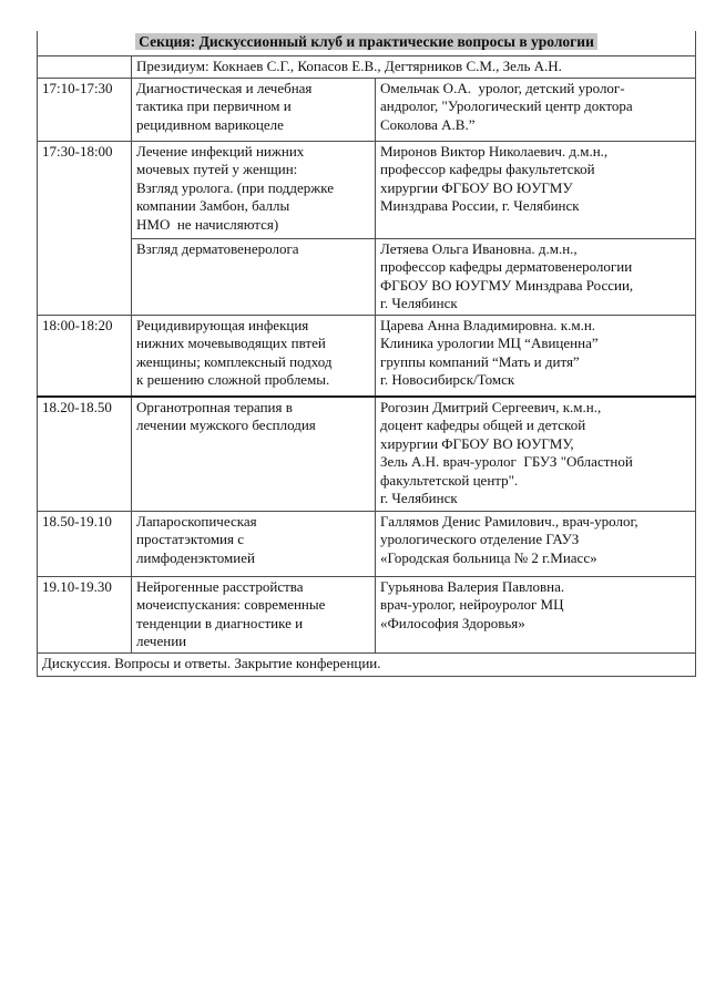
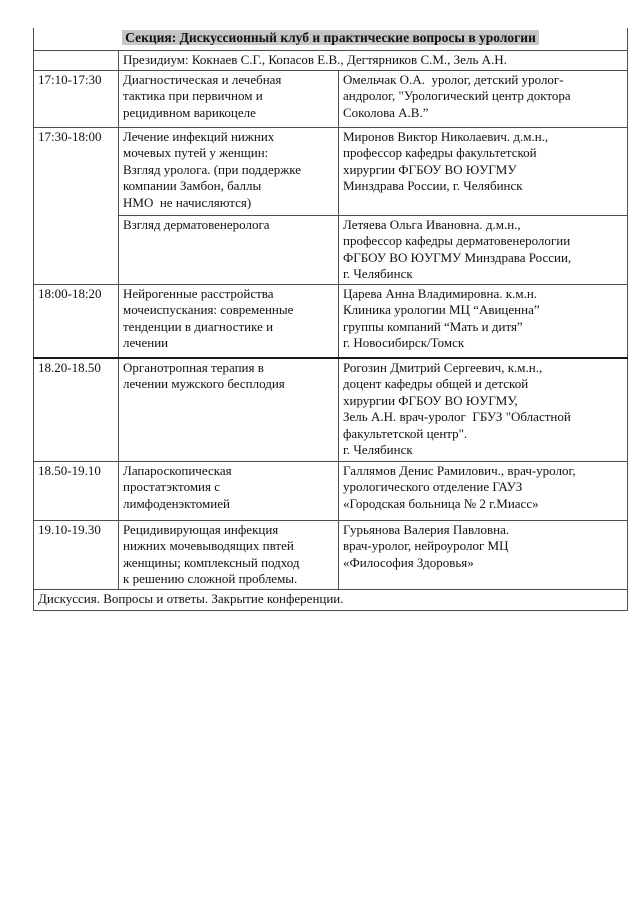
  Секция: Дискуссионный клуб и практические вопросы в урологии
  	Президиум: Кокнаев С.Г., Копасов Е.В., Дегтярников С.М., Зель А.Н.
  17:10-17:30	Диагностическая и лечебная тактика при первичном и рецидивном варикоцеле	Омельчак О.А. уролог, детский уролог- андролог, "Урологический центр доктора Соколова А.В.”
  17:30-18:00	Лечение инфекций нижних мочевых путей у женщин: Взгляд уролога. (при поддержке компании Замбон, баллы НМО не начисляются)	Миронов Виктор Николаевич. д.м.н., профессор кафедры факультетской хирургии ФГБОУ ВО ЮУГМУ Минздрава России, г. Челябинск
  Взгляд дерматовенеролога	Летяева Ольга Ивановна. д.м.н., профессор кафедры дерматовенерологии ФГБОУ ВО ЮУГМУ Минздрава России, г. Челябинск
- 18:00-18:20	Рецидивирующая инфекция нижних мочевыводящих пвтей женщины; комплексный подход к решению сложной проблемы.	Царева Анна Владимировна. к.м.н. Клиника урологии МЦ “Авиценна” группы компаний “Мать и дитя” г. Новосибирск/Томск
+ 18:00-18:20	Нейрогенные расстройства мочеиспускания: современные тенденции в диагностике и лечении	Царева Анна Владимировна. к.м.н. Клиника урологии МЦ “Авиценна” группы компаний “Мать и дитя” г. Новосибирск/Томск
  18.20-18.50	Органотропная терапия в лечении мужского бесплодия	Рогозин Дмитрий Сергеевич, к.м.н., доцент кафедры общей и детской хирургии ФГБОУ ВО ЮУГМУ, Зель А.Н. врач-уролог ГБУЗ "Областной факультетской центр". г. Челябинск
  18.50-19.10	Лапароскопическая простатэктомия с лимфоденэктомией	Галлямов Денис Рамилович., врач-уролог, урологического отделение ГАУЗ «Городская больница № 2 г.Миасс»
- 19.10-19.30	Нейрогенные расстройства мочеиспускания: современные тенденции в диагностике и лечении	Гурьянова Валерия Павловна. врач-уролог, нейроуролог МЦ «Философия Здоровья»
+ 19.10-19.30	Рецидивирующая инфекция нижних мочевыводящих пвтей женщины; комплексный подход к решению сложной проблемы.	Гурьянова Валерия Павловна. врач-уролог, нейроуролог МЦ «Философия Здоровья»
  Дискуссия. Вопросы и ответы. Закрытие конференции.
